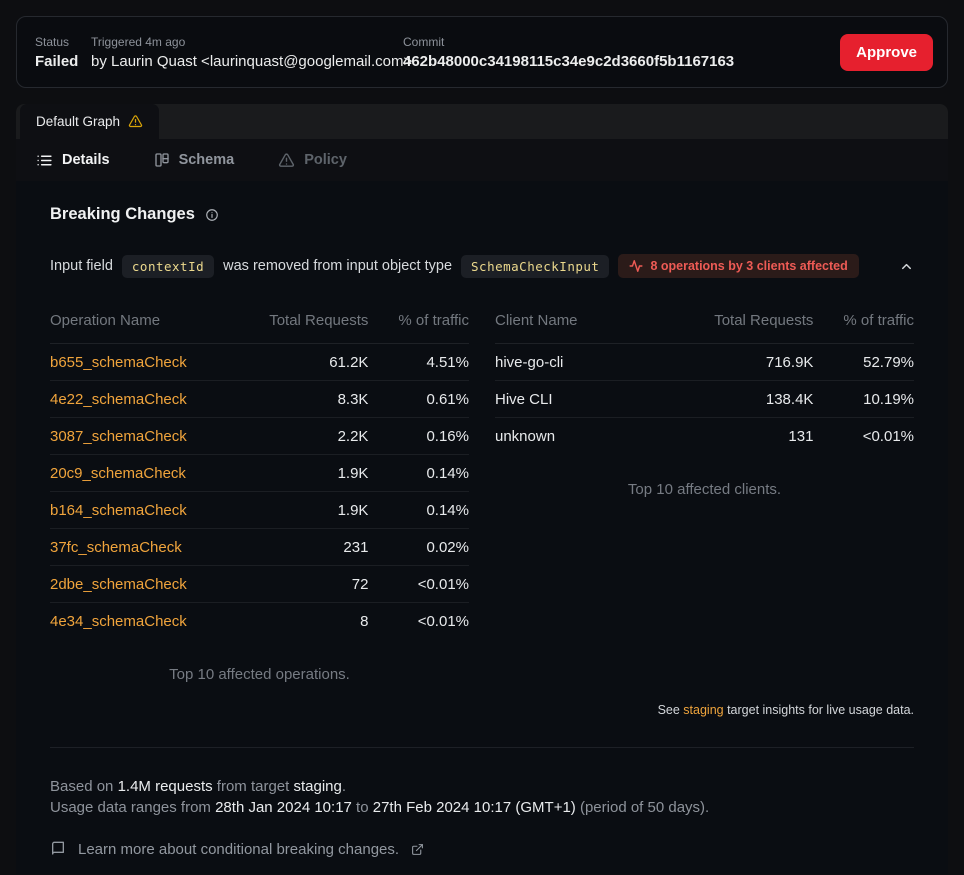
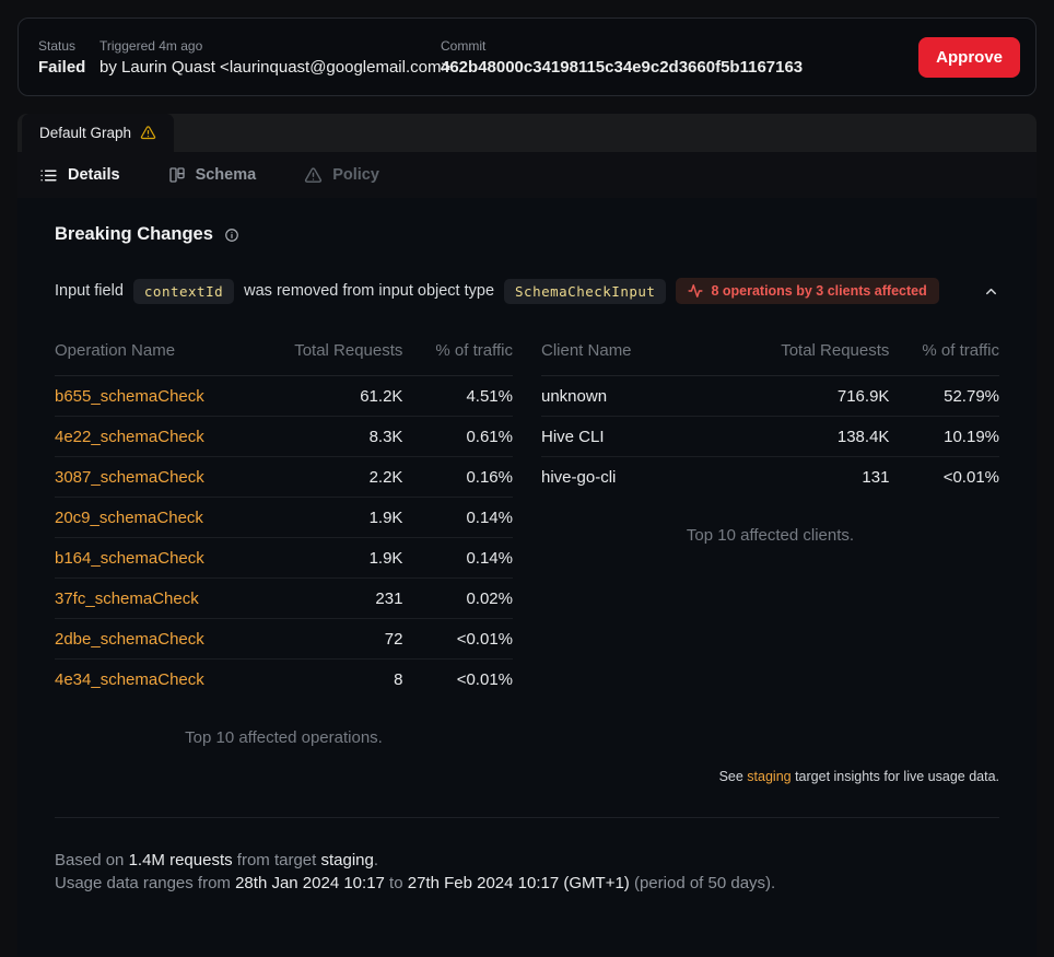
  Status
  Failed
  Triggered 4m ago
  by Laurin Quast <laurinquast@googlemail.com
  Commit
  462b48000c34198115c34e9c2d3660f5b1167163
  Approve
  Default Graph
  Details
  Schema
  Policy
  Breaking Changes
  Input field
  contextId
  was removed from input object type
  SchemaCheckInput
  8 operations by 3 clients affected
  Operation Name	Total Requests	% of traffic
  b655_schemaCheck	61.2K	4.51%
  4e22_schemaCheck	8.3K	0.61%
  3087_schemaCheck	2.2K	0.16%
  20c9_schemaCheck	1.9K	0.14%
  b164_schemaCheck	1.9K	0.14%
  37fc_schemaCheck	231	0.02%
  2dbe_schemaCheck	72	<0.01%
  4e34_schemaCheck	8	<0.01%
  Top 10 affected operations.
  Client Name	Total Requests	% of traffic
- hive-go-cli	716.9K	52.79%
+ unknown	716.9K	52.79%
  Hive CLI	138.4K	10.19%
- unknown	131	<0.01%
+ hive-go-cli	131	<0.01%
  Top 10 affected clients.
  See staging target insights for live usage data.
  Based on 1.4M requests from target staging.
  Usage data ranges from 28th Jan 2024 10:17 to 27th Feb 2024 10:17 (GMT+1) (period of 50 days).
- Learn more about conditional breaking changes.
